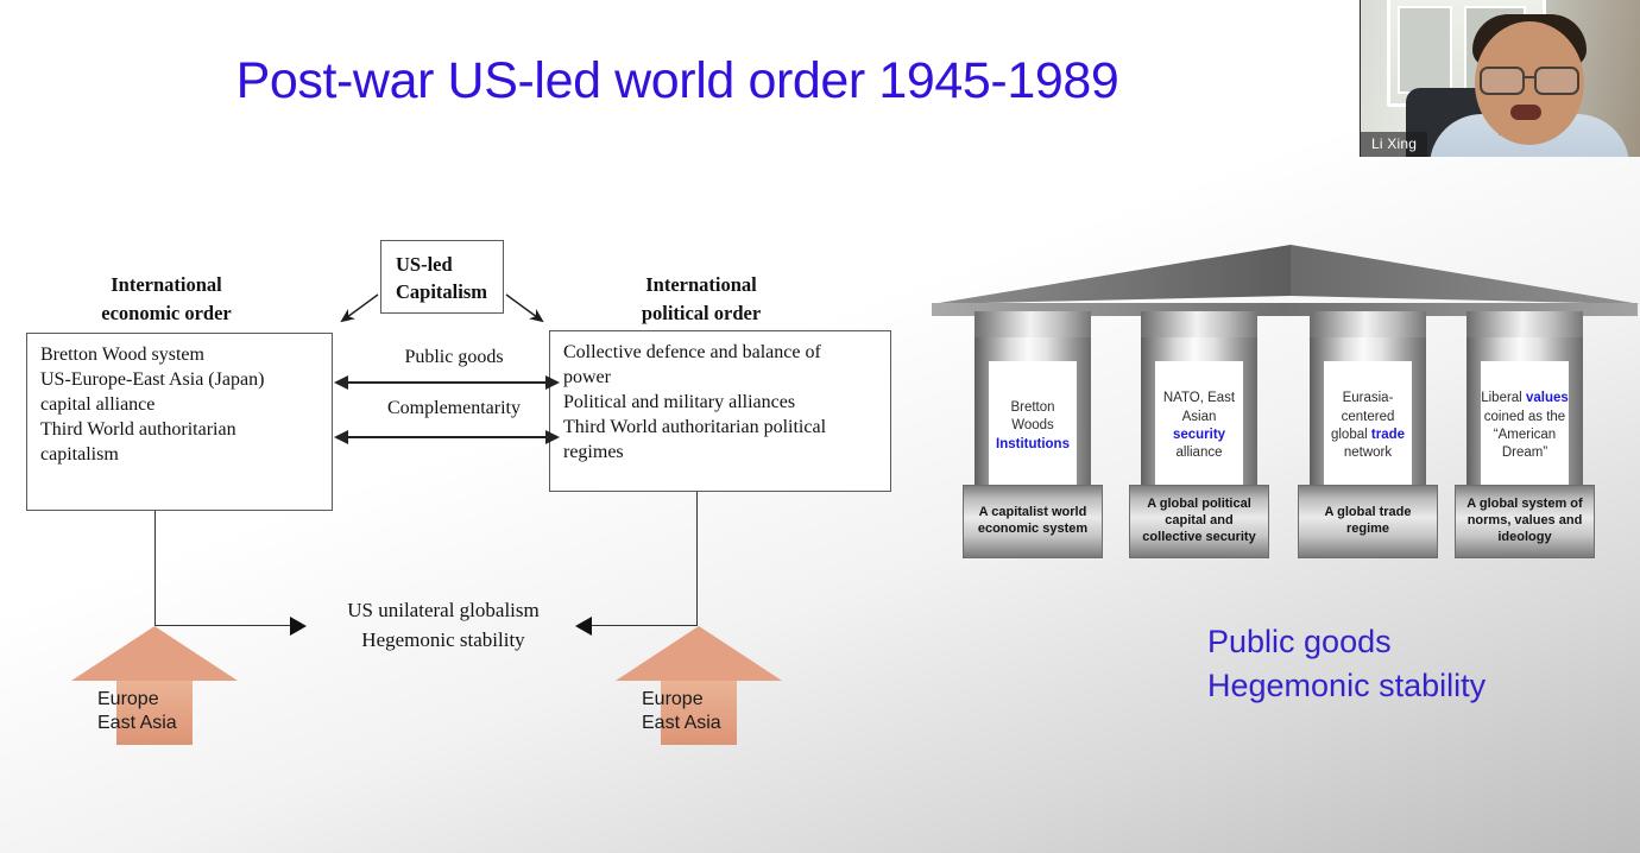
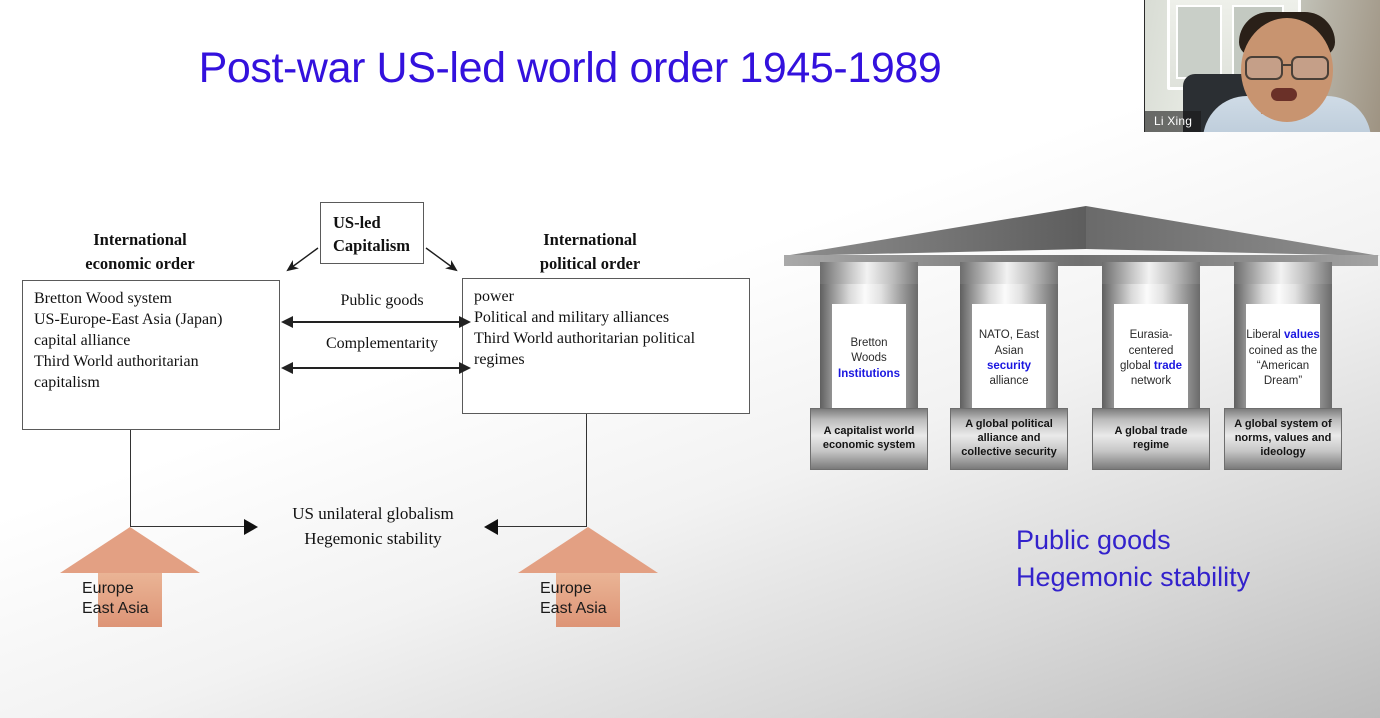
  Post-war US-led world order 1945-1989
  Li Xing
  International
  economic order
  International
  political order
  US-led
  Capitalism
  Bretton Wood system
  US-Europe-East Asia (Japan)
  capital alliance
  Third World authoritarian
  capitalism
- Collective defence and balance of
  power
  Political and military alliances
  Third World authoritarian political
  regimes
  Public goods
  Complementarity
  US unilateral globalism
  Hegemonic stability
  Europe
  East Asia
  Europe
  East Asia
  Bretton
  Woods
  Institutions
  A capitalist world economic system
  NATO, East
  Asian security
  alliance
- A global political capital and collective security
+ A global political alliance and collective security
  Eurasia-
  centered
  global trade
  network
  A global trade regime
  Liberal values
  coined as the
  “American
  Dream”
  A global system of norms, values and ideology
  Public goods
  Hegemonic stability
